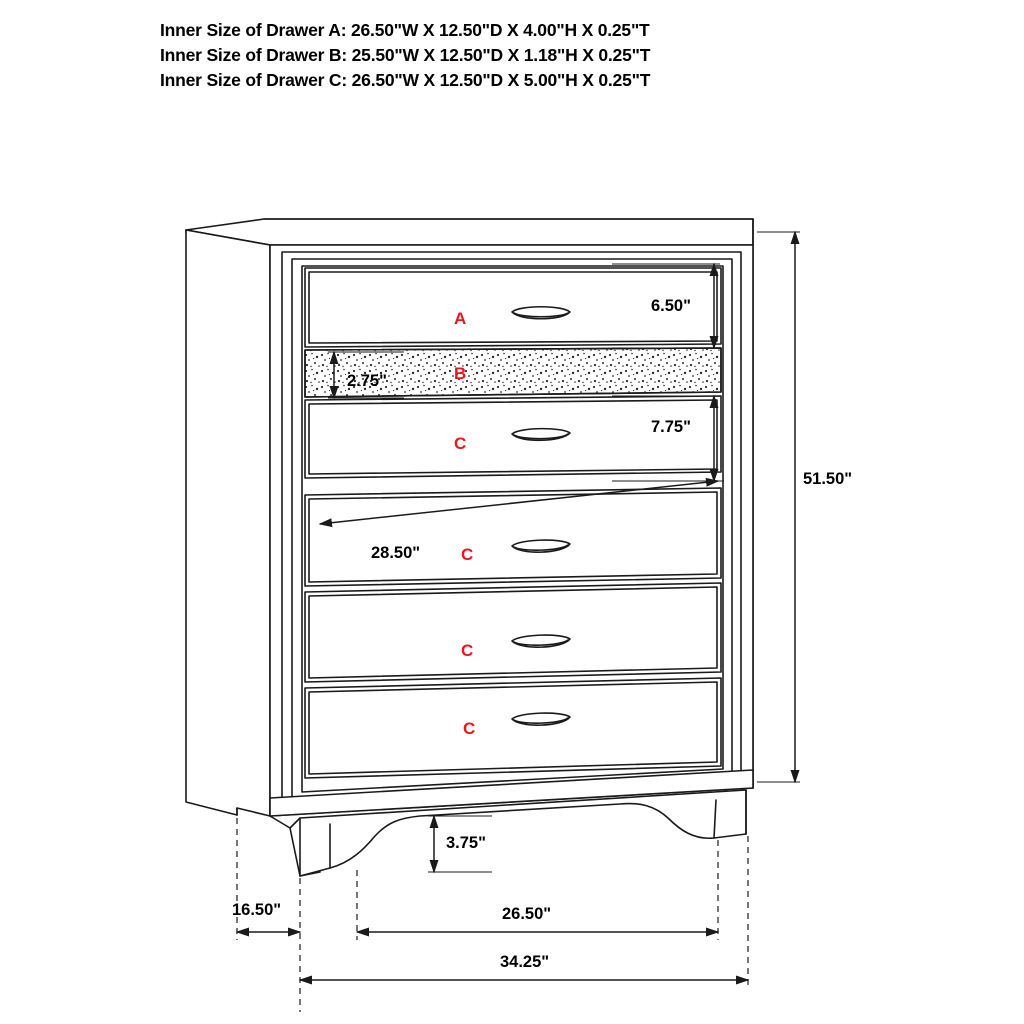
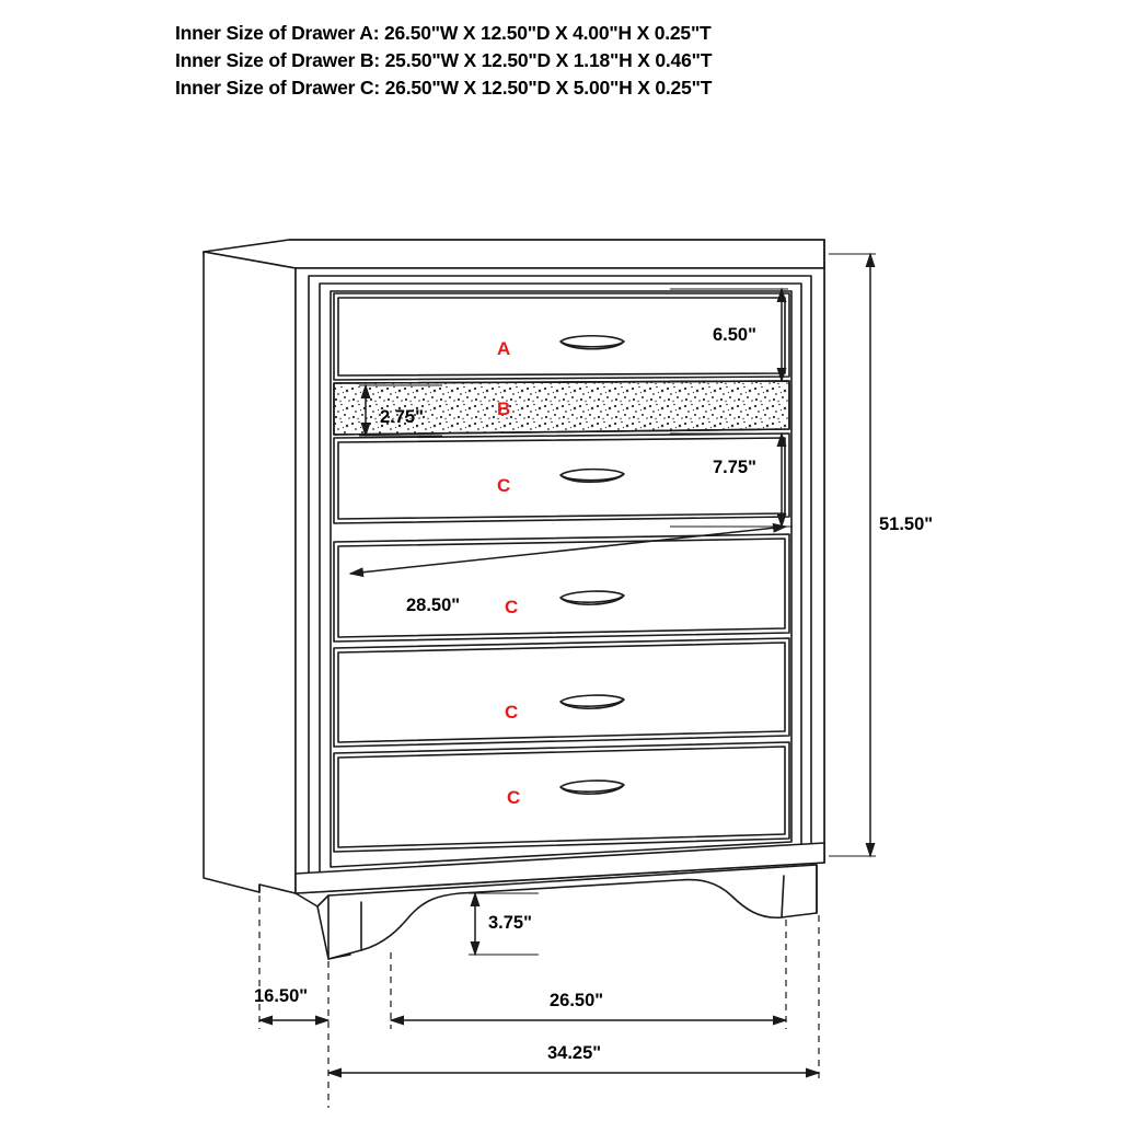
  Inner Size of Drawer A: 26.50"W X 12.50"D X 4.00"H X 0.25"T
- Inner Size of Drawer B: 25.50"W X 12.50"D X 1.18"H X 0.25"T
+ Inner Size of Drawer B: 25.50"W X 12.50"D X 1.18"H X 0.46"T
  Inner Size of Drawer C: 26.50"W X 12.50"D X 5.00"H X 0.25"T
  6.50"
  2.75"
  7.75"
  28.50"
  51.50"
  3.75"
  16.50"
  26.50"
  34.25"
  A
  B
  C
  C
  C
  C
